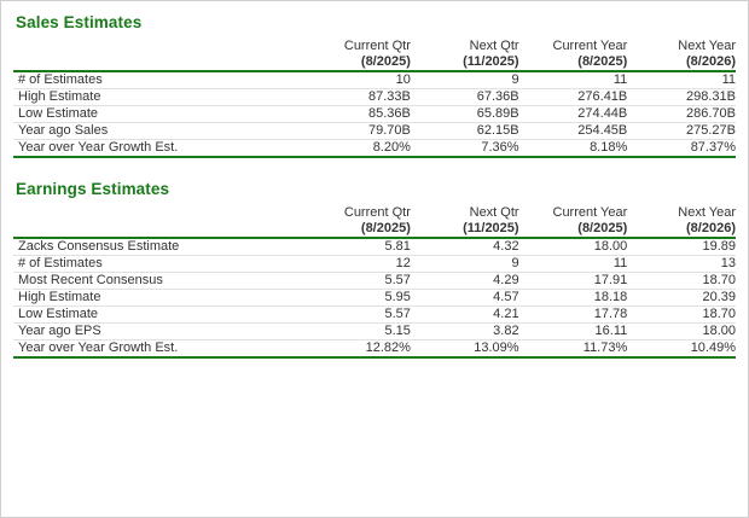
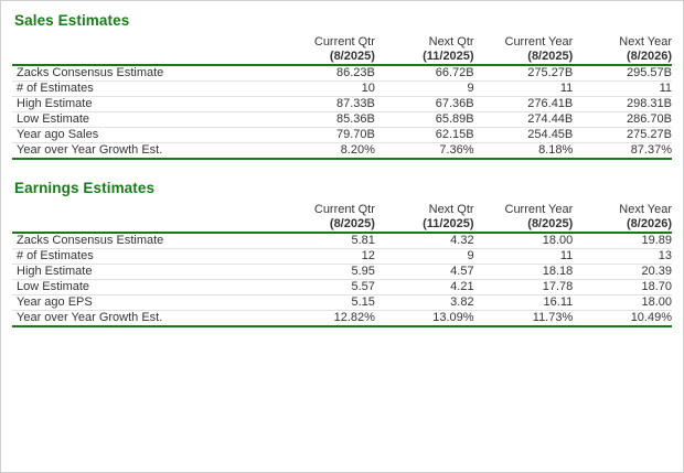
  Sales Estimates
  	Current Qtr (8/2025)	Next Qtr (11/2025)	Current Year (8/2025)	Next Year (8/2026)
+ Zacks Consensus Estimate	86.23B	66.72B	275.27B	295.57B
  # of Estimates	10	9	11	11
  High Estimate	87.33B	67.36B	276.41B	298.31B
  Low Estimate	85.36B	65.89B	274.44B	286.70B
  Year ago Sales	79.70B	62.15B	254.45B	275.27B
  Year over Year Growth Est.	8.20%	7.36%	8.18%	87.37%
  Earnings Estimates
  	Current Qtr (8/2025)	Next Qtr (11/2025)	Current Year (8/2025)	Next Year (8/2026)
  Zacks Consensus Estimate	5.81	4.32	18.00	19.89
  # of Estimates	12	9	11	13
- Most Recent Consensus	5.57	4.29	17.91	18.70
  High Estimate	5.95	4.57	18.18	20.39
  Low Estimate	5.57	4.21	17.78	18.70
  Year ago EPS	5.15	3.82	16.11	18.00
  Year over Year Growth Est.	12.82%	13.09%	11.73%	10.49%
